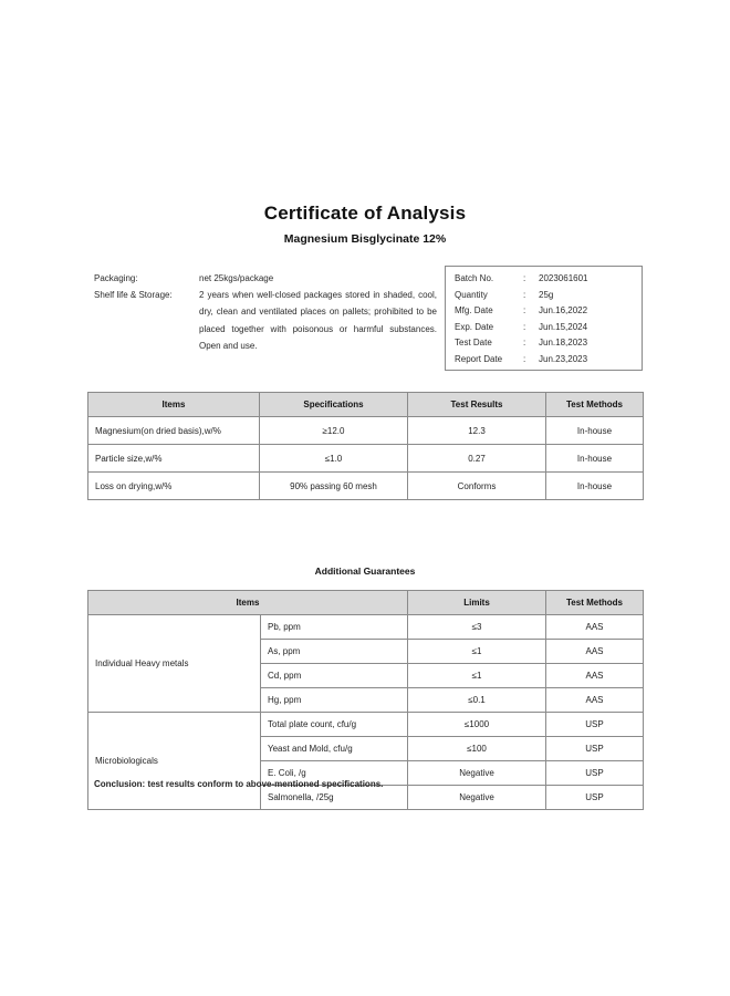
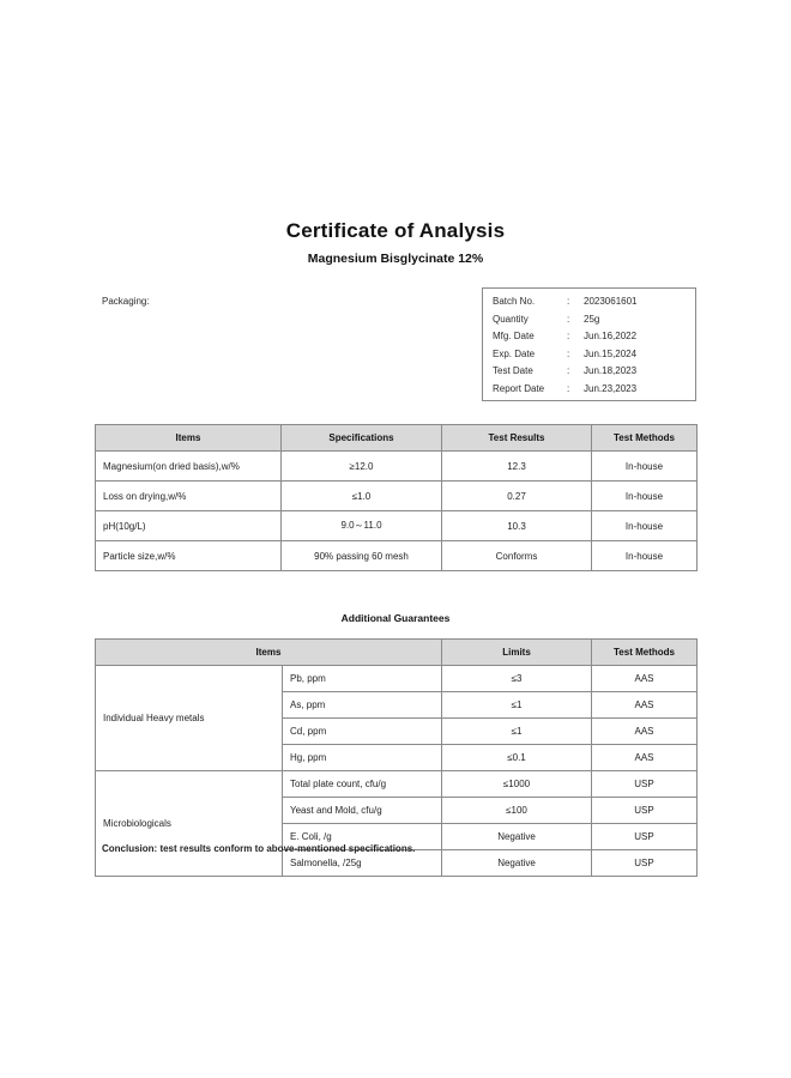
  Certificate of Analysis
  Magnesium Bisglycinate 12%
  Packaging:
- net 25kgs/package
- Shelf life & Storage:
- 2 years when well-closed packages stored in shaded, cool, dry, clean and ventilated places on pallets; prohibited to be placed together with poisonous or harmful substances. Open and use.
  Batch No.
  :
  2023061601
  Quantity
  :
  25g
  Mfg. Date
  :
  Jun.16,2022
  Exp. Date
  :
  Jun.15,2024
  Test Date
  :
  Jun.18,2023
  Report Date
  :
  Jun.23,2023
  Items	Specifications	Test Results	Test Methods
  Magnesium(on dried basis),w/%	≥12.0	12.3	In-house
- Particle size,w/%	≤1.0	0.27	In-house
+ Loss on drying,w/%	≤1.0	0.27	In-house
+ pH(10g/L)	9.0～11.0	10.3	In-house
- Loss on drying,w/%	90% passing 60 mesh	Conforms	In-house
+ Particle size,w/%	90% passing 60 mesh	Conforms	In-house
  Additional Guarantees
  Items	Limits	Test Methods
  Individual Heavy metals	Pb, ppm	≤3	AAS
  As, ppm	≤1	AAS
  Cd, ppm	≤1	AAS
  Hg, ppm	≤0.1	AAS
  Microbiologicals	Total plate count, cfu/g	≤1000	USP
  Yeast and Mold, cfu/g	≤100	USP
  E. Coli, /g	Negative	USP
  Salmonella, /25g	Negative	USP
  Conclusion: test results conform to above-mentioned specifications.
